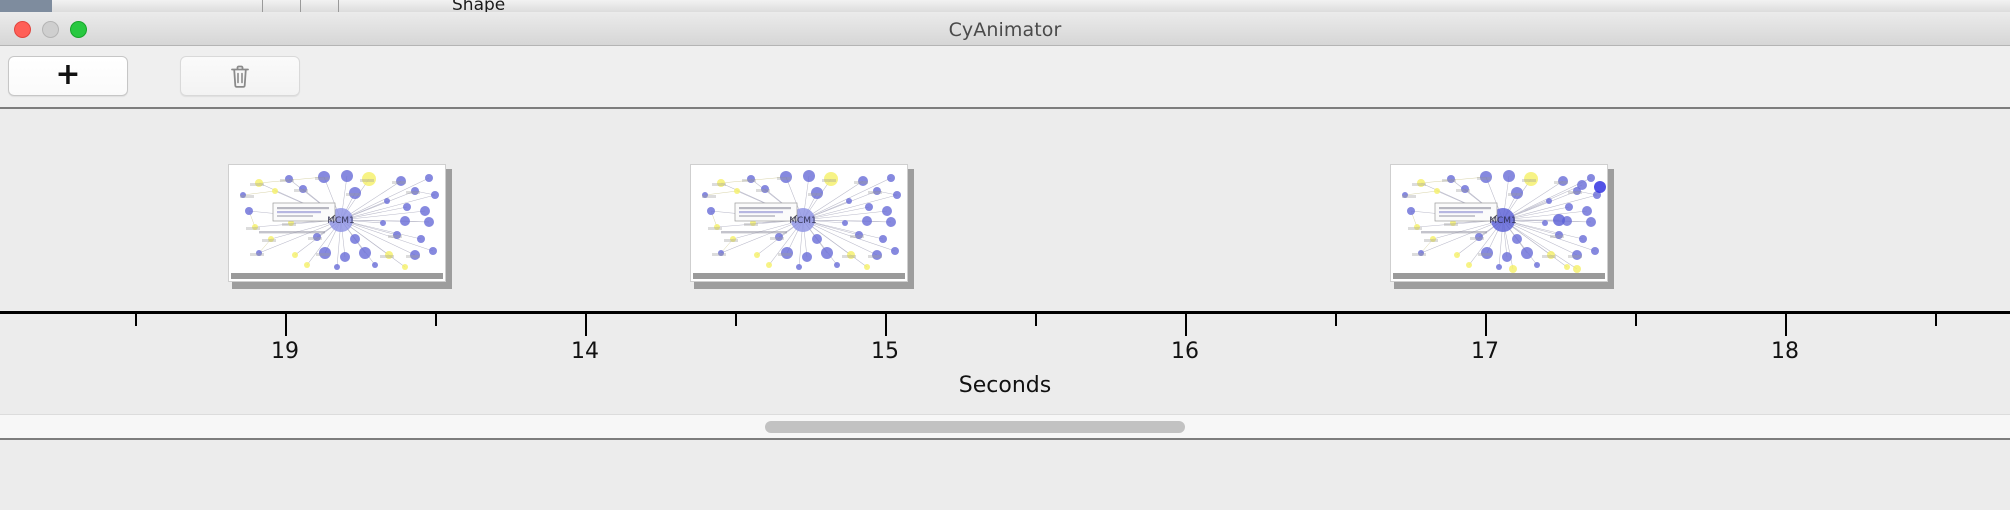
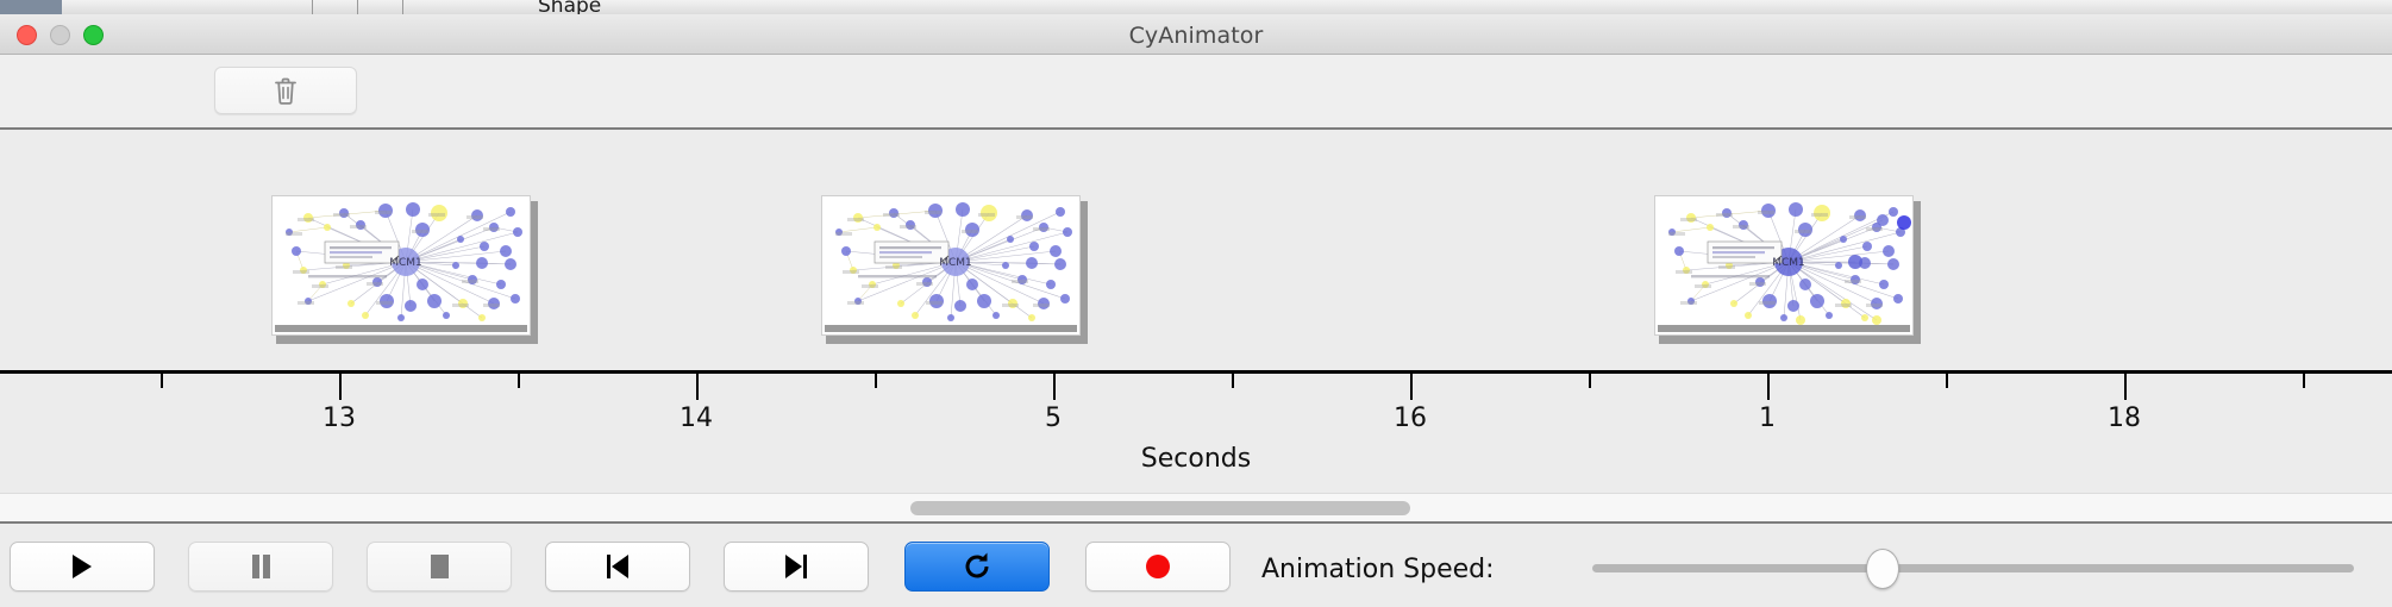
  Shape
  CyAnimator
- +
  MCM1
  MCM1
  MCM1
  Seconds
- 19
+ 13
  14
- 15
+ 5
  16
- 17
+ 1
  18
+ Animation Speed:
